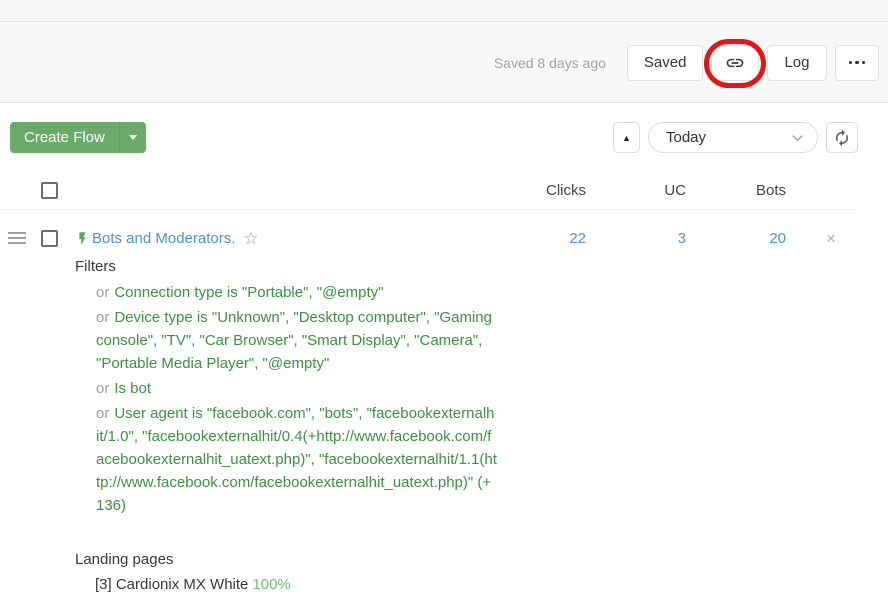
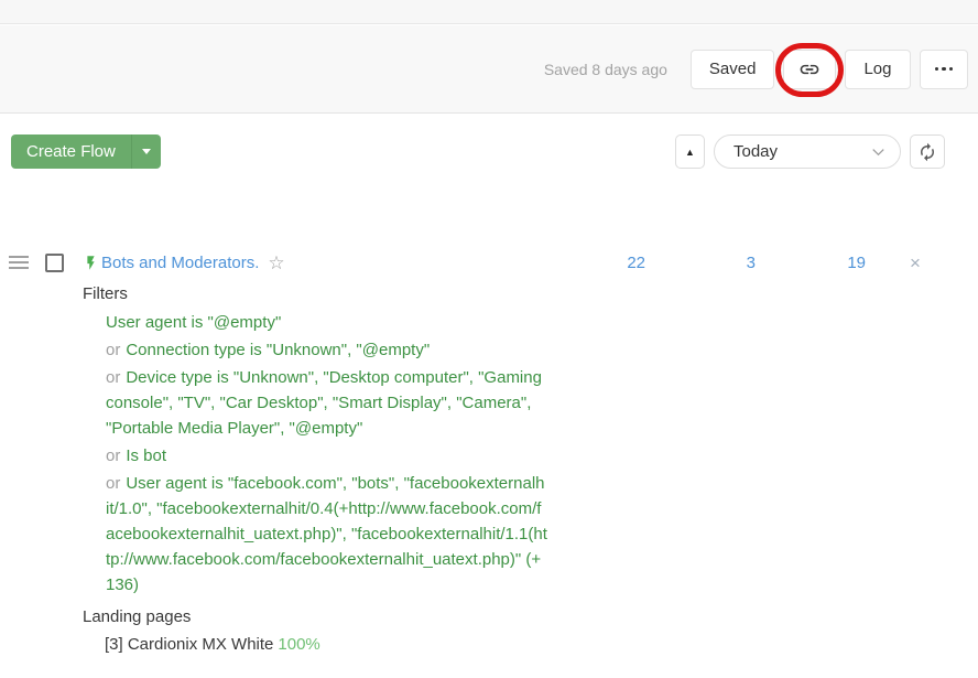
  Saved 8 days ago
  Saved
  Log
  Create Flow
  ▲
  Today
- Clicks
- UC
- Bots
  Bots and Moderators.
  ☆
  22
  3
- 20
+ 19
  ×
  Filters
+ User agent is "@empty"
- or Connection type is "Portable", "@empty"
+ or Connection type is "Unknown", "@empty"
- or Device type is "Unknown", "Desktop computer", "Gaming console", "TV", "Car Browser", "Smart Display", "Camera", "Portable Media Player", "@empty"
+ or Device type is "Unknown", "Desktop computer", "Gaming console", "TV", "Car Desktop", "Smart Display", "Camera", "Portable Media Player", "@empty"
  or Is bot
  or User agent is "facebook.com", "bots", "facebookexternalhit/1.0", "facebookexternalhit/0.4(+http://www.facebook.com/facebookexternalhit_uatext.php)", "facebookexternalhit/1.1(http://www.facebook.com/facebookexternalhit_uatext.php)" (+136)
  Landing pages
  [3] Cardionix MX White 100%
